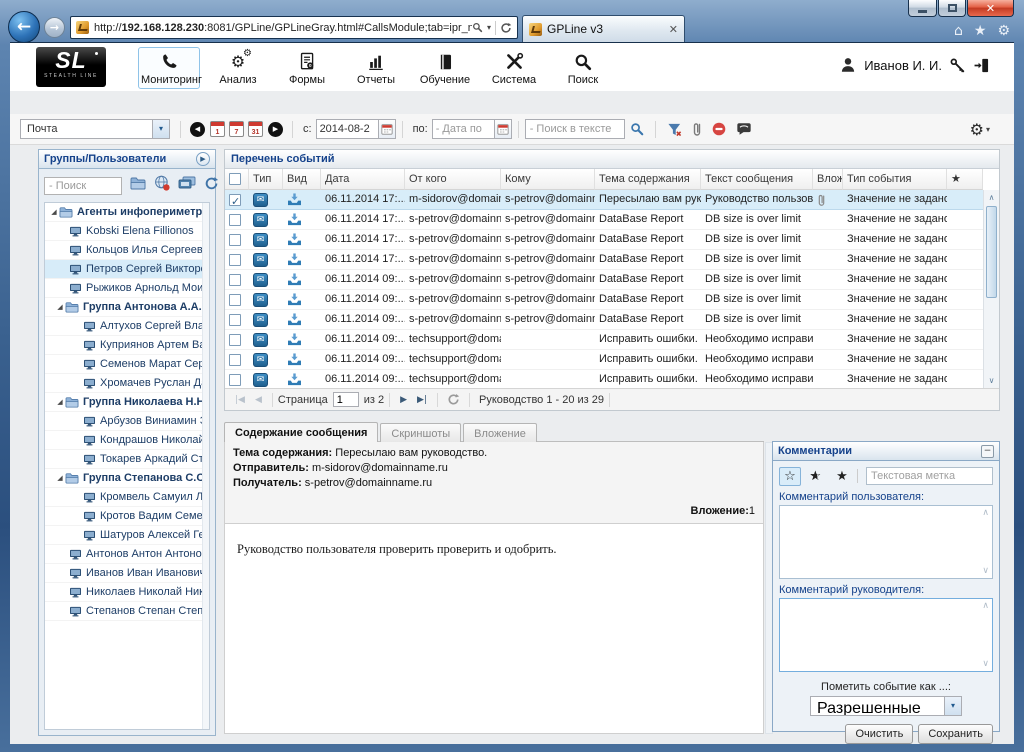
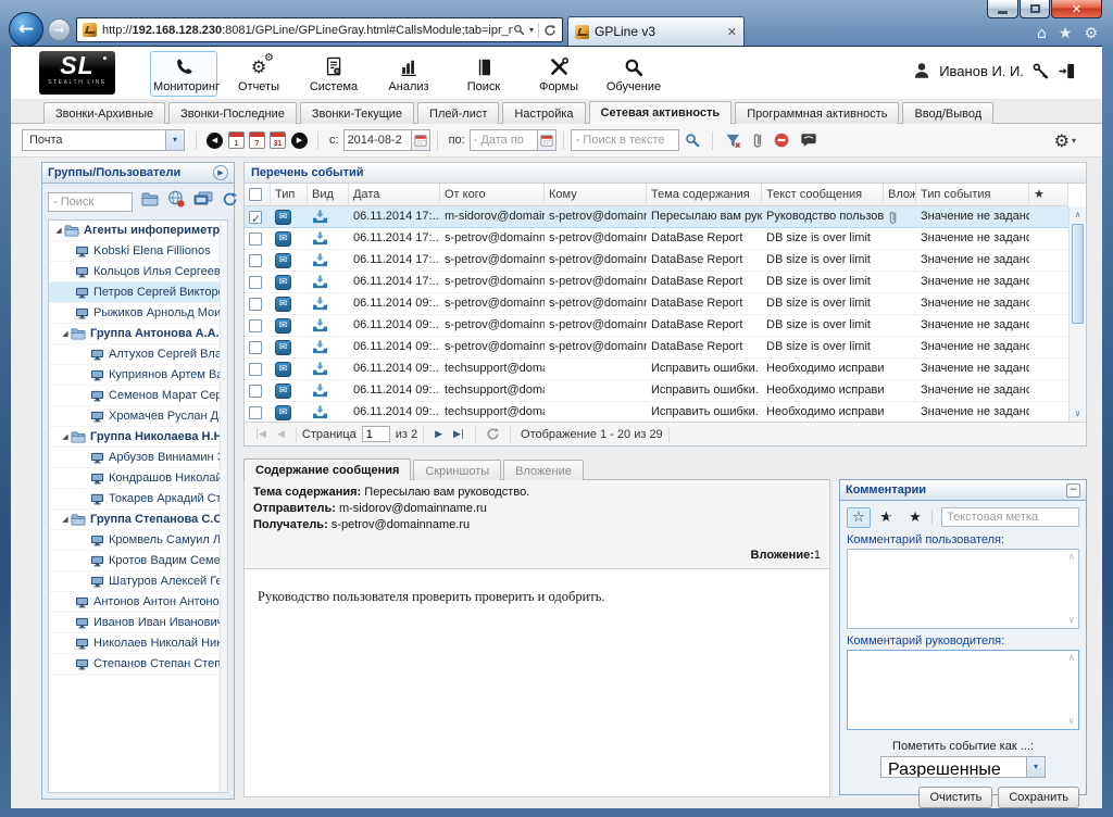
  ✕
  ←
  →
  http://192.168.128.230:8081/GPLine/GPLineGray.html#CallsModule;tab=ipr_n
  ▾
  GPLine v3
  ✕
  ⌂
  ★
  ⚙
  SL
  Мониторинг
  ⚙
  ⚙
- Анализ
+ Отчеты
- Формы
+ Система
- Отчеты
+ Анализ
- Обучение
+ Поиск
- Система
+ Формы
- Поиск
+ Обучение
  Иванов И. И.
+ Звонки-Архивные
+ Звонки-Последние
+ Звонки-Текущие
+ Плей-лист
+ Настройка
+ Сетевая активность
+ Программная активность
+ Ввод/Вывод
  Почта
  ▾
  ◀
  ▶
  с:
  2014-08-2
  по:
  - Дата по
  - Поиск в тексте
  ⚙
  ▾
  Группы/Пользователи
  ▶
  - Поиск
  ◢
  Агенты инфопериметр
  Kobski Elena Fillionos
  Кольцов Илья Сергеев
  Петров Сергей Виктор
  Рыжиков Арнольд Мои
  ◢
  Группа Антонова А.А.
  ◢
  Группа Николаева Н.Н
  ◢
  Группа Степанова С.С
  Кротов Вадим Семе
  Антонов Антон Антоно
  Иванов Иван Иванови
  Степанов Степан Степ
  Перечень событий
  Тип
  Вид
  Дата
  От кого
  Кому
  Тема содержания
  Текст сообщения
  Тип события
  ★
  ✉
  06.11.2014 17:..
  m-sidorov@domai
  s-petrov@domain
  Руководство пользов
  Значение не задано
  ✉
  06.11.2014 17:..
  s-petrov@domainn
  s-petrov@domain
  DataBase Report
  DB size is over limit
  Значение не задано
  ✉
  06.11.2014 17:..
  s-petrov@domainn
  s-petrov@domain
  DataBase Report
  DB size is over limit
  Значение не задано
  ✉
  06.11.2014 17:..
  s-petrov@domainn
  s-petrov@domain
  DataBase Report
  DB size is over limit
  Значение не задано
  ✉
  06.11.2014 09:..
  s-petrov@domainn
  s-petrov@domain
  DataBase Report
  DB size is over limit
  Значение не задано
  ✉
  06.11.2014 09:..
  s-petrov@domainn
  s-petrov@domain
  DataBase Report
  DB size is over limit
  Значение не задано
  ✉
  06.11.2014 09:..
  s-petrov@domainn
  s-petrov@domain
  DataBase Report
  DB size is over limit
  Значение не задано
  ✉
  06.11.2014 09:..
  techsupport@dom
  Исправить ошибки.
  Необходимо исправи
  Значение не задано
  ✉
  06.11.2014 09:..
  techsupport@dom
  Исправить ошибки.
  Необходимо исправи
  Значение не задано
  ✉
  06.11.2014 09:..
  techsupport@dom
  Исправить ошибки.
  Необходимо исправи
  Значение не задано
  ∧
  ∨
  |◀
  ◀
  Страница
  1
  из 2
  ▶
  ▶|
- Руководство 1 - 20 из 29
+ Отображение 1 - 20 из 29
  Содержание сообщения
  Скриншоты
  Вложение
  Тема содержания: Пересылаю вам руководство.
  Отправитель: m-sidorov@domainname.ru
  Получатель: s-petrov@domainname.ru
  Вложение:1
  Руководство пользователя проверить проверить и одобрить.
  Комментарии
  −
  ☆
  ☆
  ★
  ★
  Текстовая метка
  Комментарий пользователя:
  ∧
  ∨
  Комментарий руководителя:
  ∧
  ∨
  Пометить событие как ...:
  Разрешенные
  ▾
  Очистить
  Сохранить
